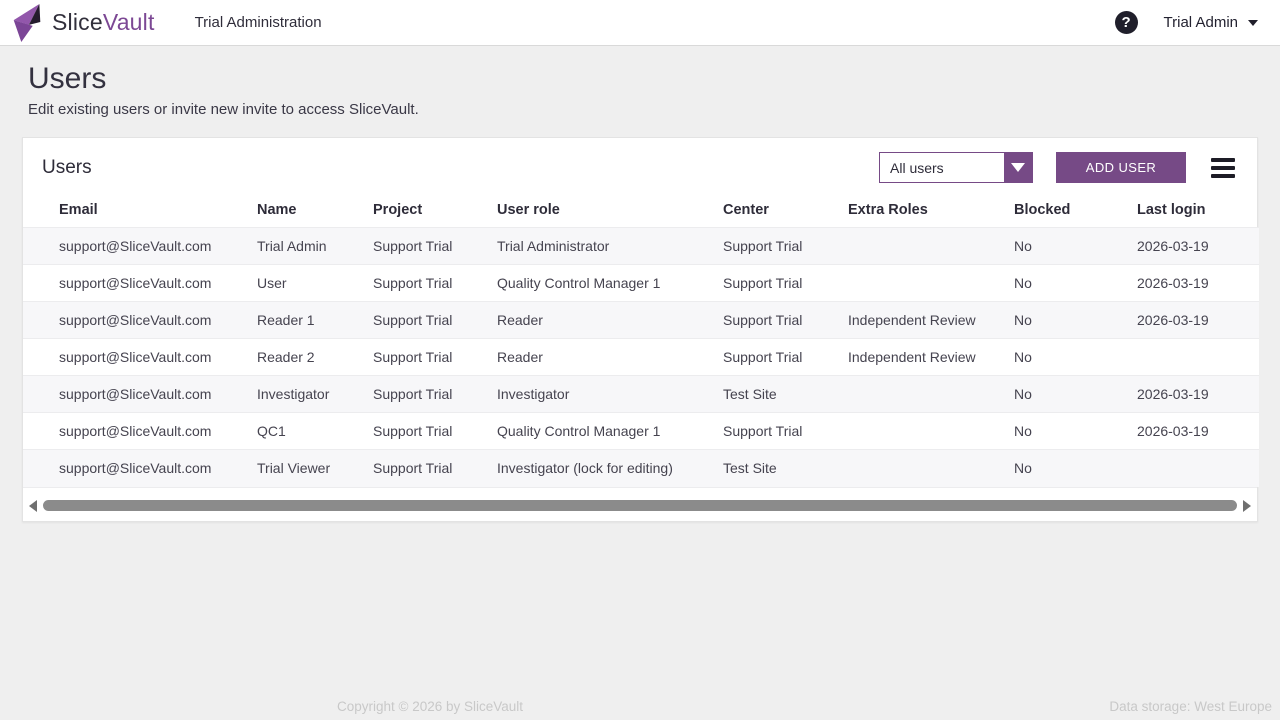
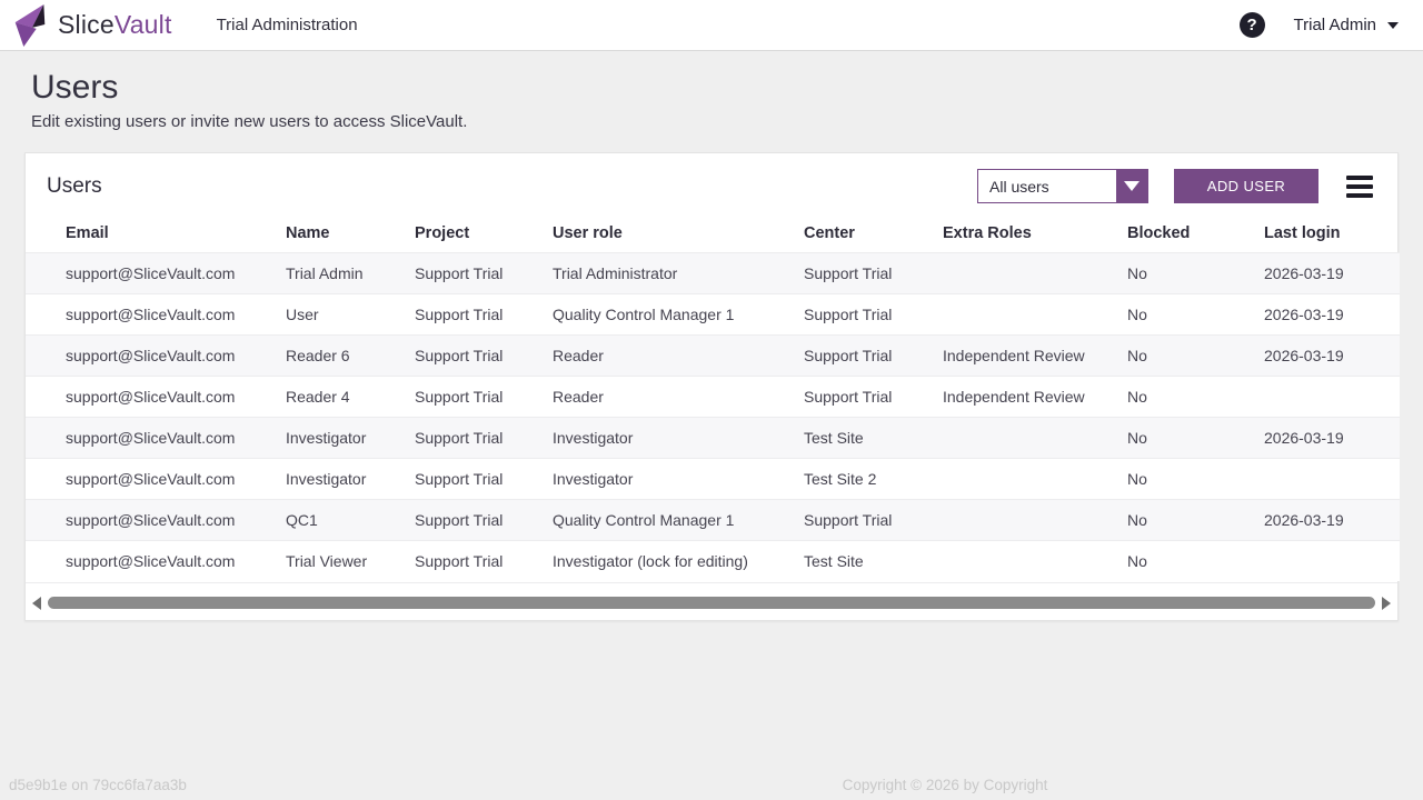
  SliceVault
  Trial Administration
  ?
  Trial Admin
  Users
- Edit existing users or invite new invite to access SliceVault.
+ Edit existing users or invite new users to access SliceVault.
  Users
  All users
  ADD USER
  Email	Name	Project	User role	Center	Extra Roles	Blocked	Last login
  support@SliceVault.com	Trial Admin	Support Trial	Trial Administrator	Support Trial		No	2026-03-19
  support@SliceVault.com	User	Support Trial	Quality Control Manager 1	Support Trial		No	2026-03-19
- support@SliceVault.com	Reader 1	Support Trial	Reader	Support Trial	Independent Review	No	2026-03-19
+ support@SliceVault.com	Reader 6	Support Trial	Reader	Support Trial	Independent Review	No	2026-03-19
- support@SliceVault.com	Reader 2	Support Trial	Reader	Support Trial	Independent Review	No
+ support@SliceVault.com	Reader 4	Support Trial	Reader	Support Trial	Independent Review	No
  support@SliceVault.com	Investigator	Support Trial	Investigator	Test Site		No	2026-03-19
+ support@SliceVault.com	Investigator	Support Trial	Investigator	Test Site 2		No
  support@SliceVault.com	QC1	Support Trial	Quality Control Manager 1	Support Trial		No	2026-03-19
  support@SliceVault.com	Trial Viewer	Support Trial	Investigator (lock for editing)	Test Site		No
+ d5e9b1e on 79cc6fa7aa3b
- Copyright © 2026 by SliceVault
+ Copyright © 2026 by Copyright
- Data storage: West Europe
